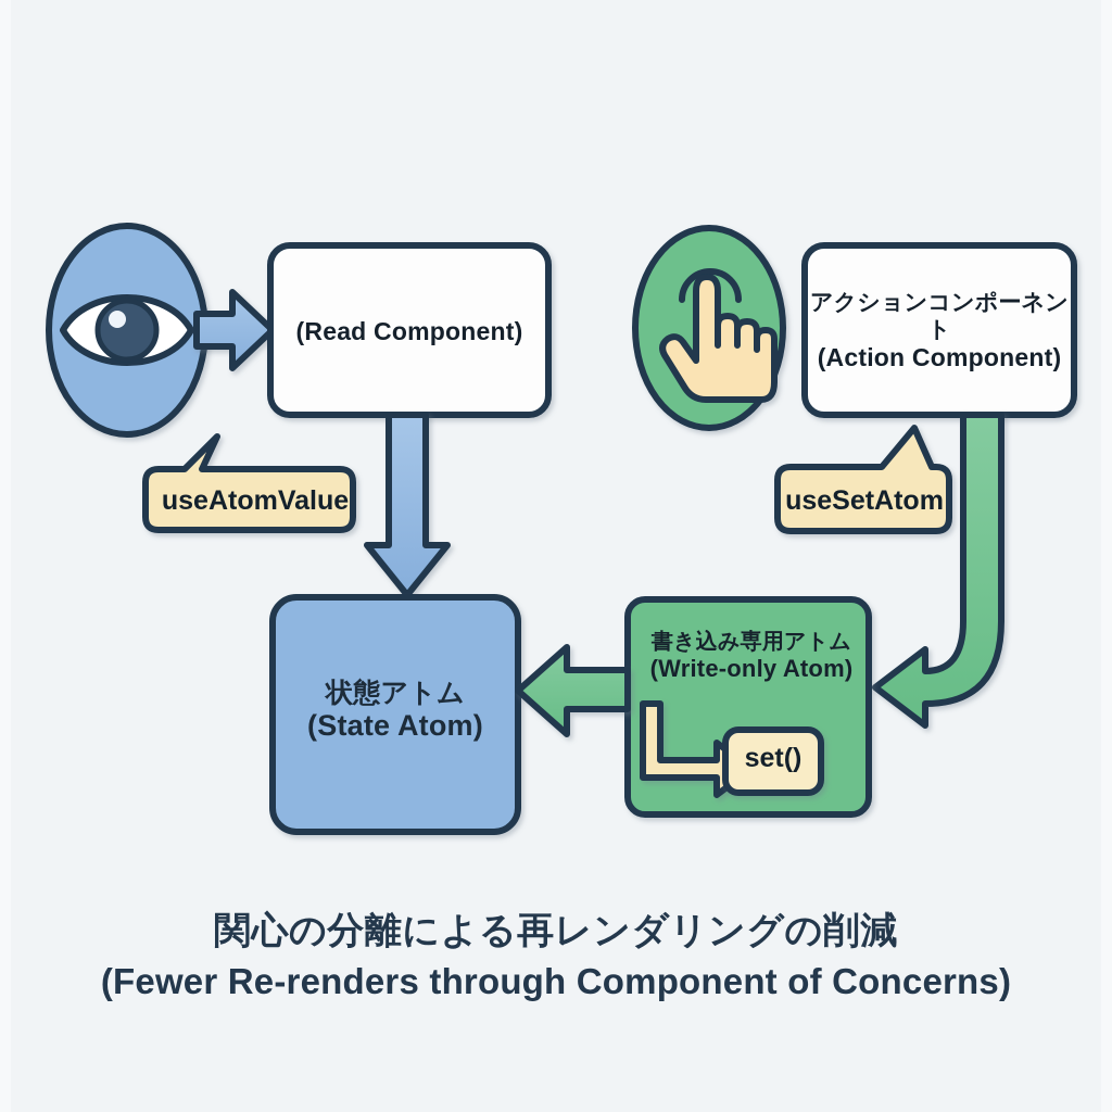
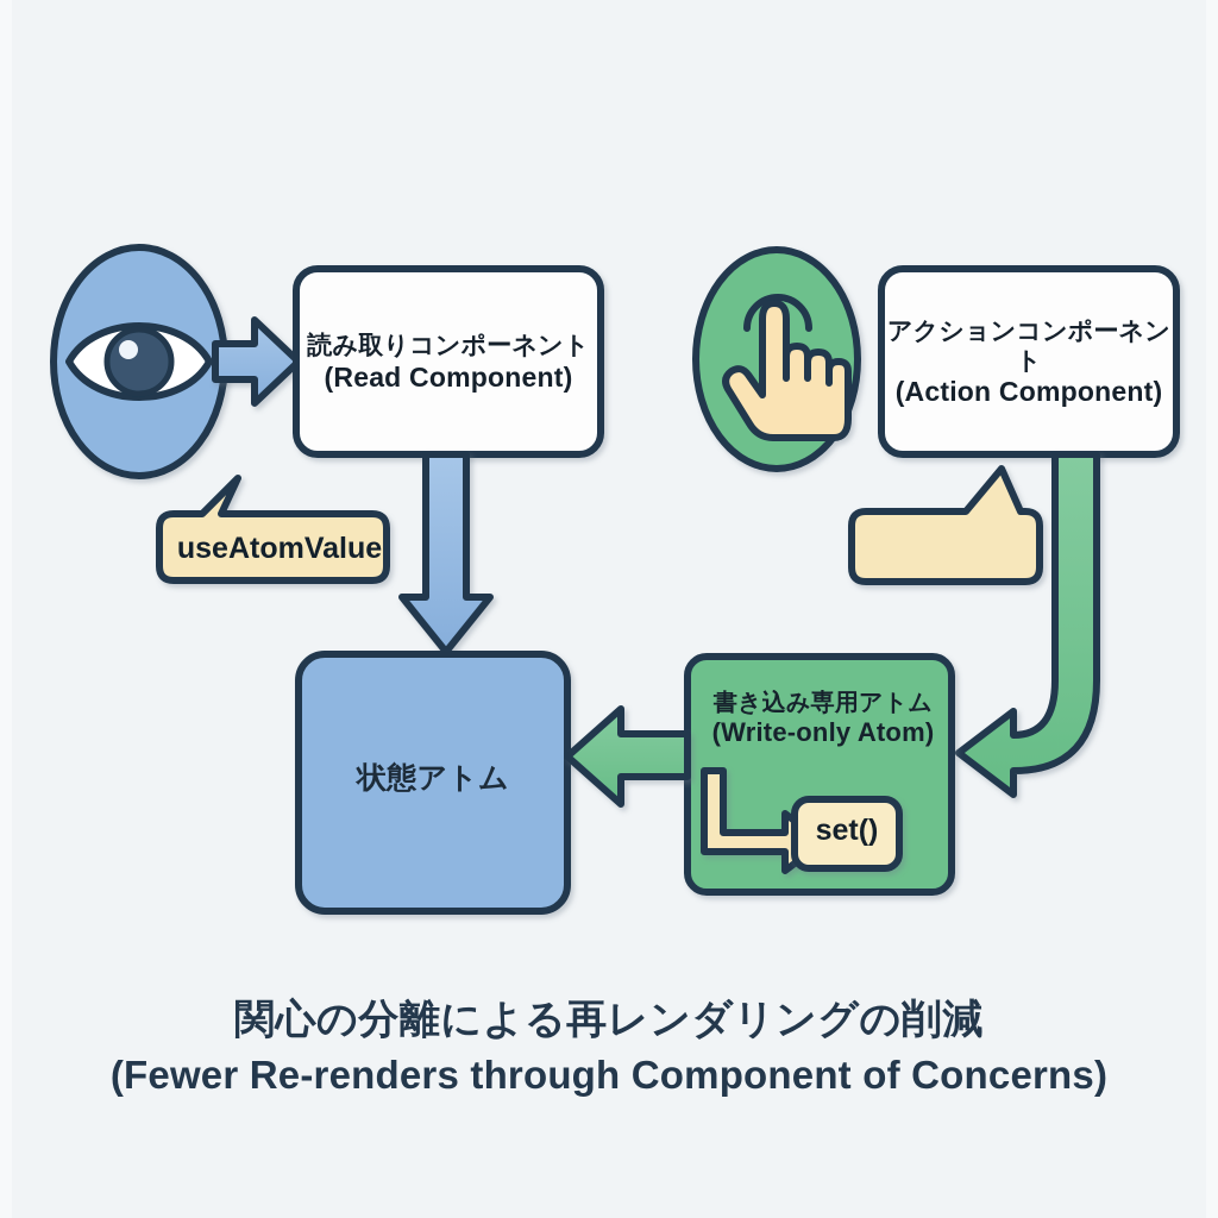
+ 読み取りコンポーネント
  (Read Component)
  アクションコンポーネント
  (Action Component)
  状態アトム
- (State Atom)
  書き込み専用アトム
  (Write-only Atom)
  set()
  useAtomValue
- useSetAtom
  関心の分離による再レンダリングの削減
  (Fewer Re-renders through Component of Concerns)
